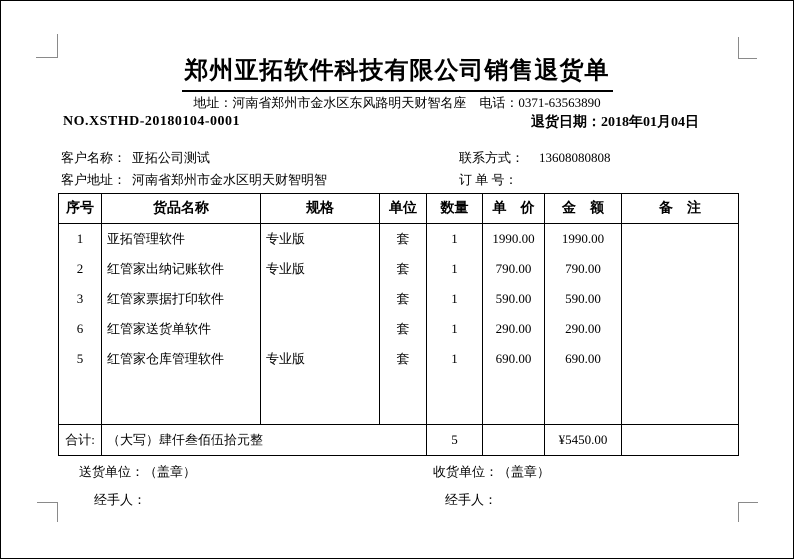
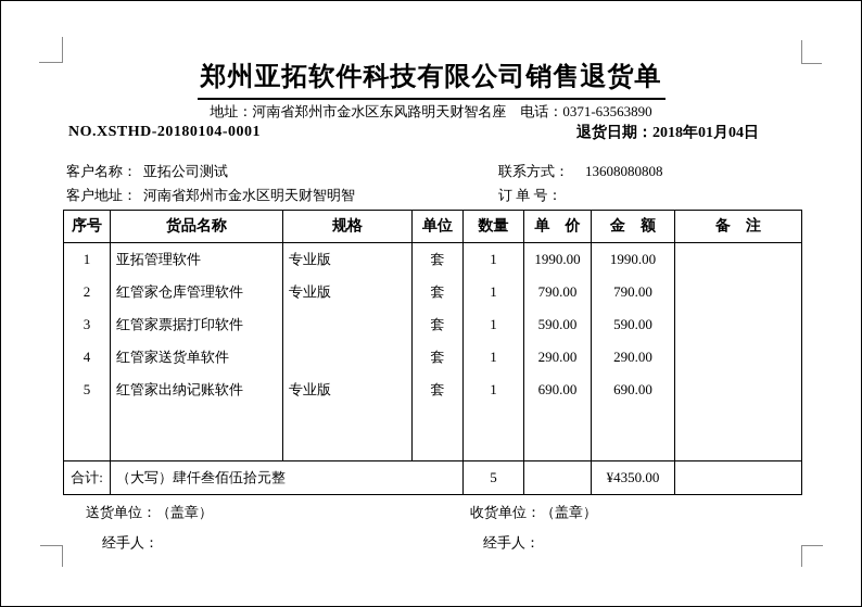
  郑州亚拓软件科技有限公司销售退货单
  地址：河南省郑州市金水区东风路明天财智名座 电话：0371-63563890
  NO.XSTHD-20180104-0001
  退货日期：2018年01月04日
  客户名称： 亚拓公司测试
  联系方式： 13608080808
  客户地址： 河南省郑州市金水区明天财智明智
  订 单 号：
  序号	货品名称	规格	单位	数量	单 价	金 额	备 注
  1	亚拓管理软件	专业版	套	1	1990.00	1990.00
- 2	红管家出纳记账软件	专业版	套	1	790.00	790.00
+ 2	红管家仓库管理软件	专业版	套	1	790.00	790.00
  3	红管家票据打印软件		套	1	590.00	590.00
- 6	红管家送货单软件		套	1	290.00	290.00
+ 4	红管家送货单软件		套	1	290.00	290.00
- 5	红管家仓库管理软件	专业版	套	1	690.00	690.00
+ 5	红管家出纳记账软件	专业版	套	1	690.00	690.00
- 合计:	（大写）肆仟叁佰伍拾元整	5		¥5450.00
+ 合计:	（大写）肆仟叁佰伍拾元整	5		¥4350.00
  送货单位：（盖章）
  收货单位：（盖章）
  经手人：
  经手人：
